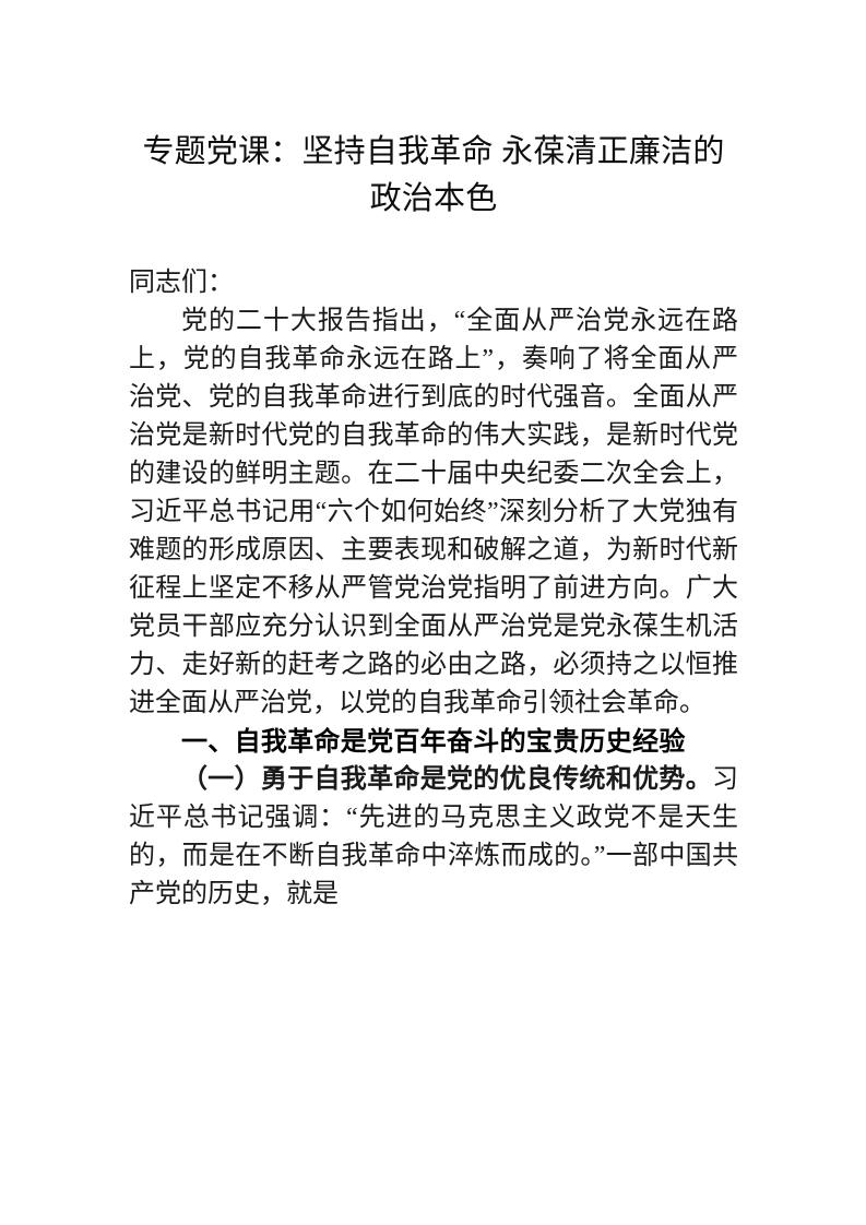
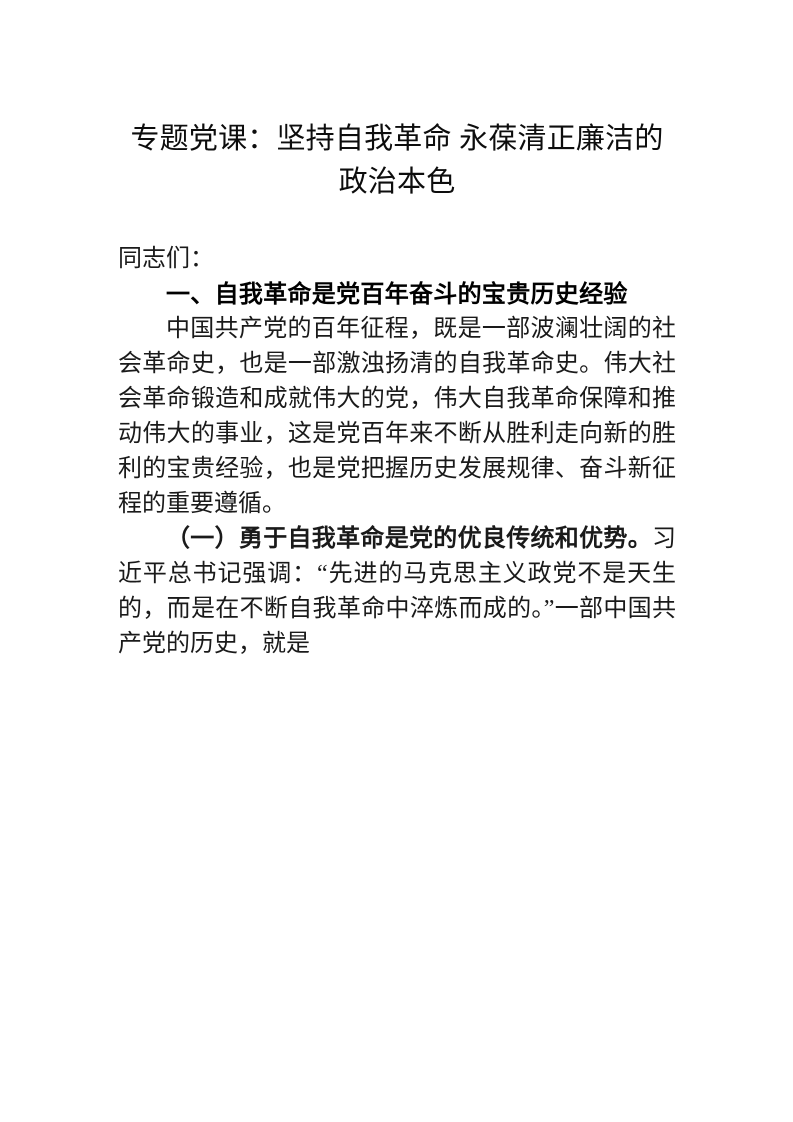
  专题党课：坚持自我革命 永葆清正廉洁的政治本色
  同志们：
- 党的二十大报告指出，“全面从严治党永远在路上，党的自我革命永远在路上”，奏响了将全面从严治党、党的自我革命进行到底的时代强音。全面从严治党是新时代党的自我革命的伟大实践，是新时代党的建设的鲜明主题。在二十届中央纪委二次全会上，习近平总书记用“六个如何始终”深刻分析了大党独有难题的形成原因、主要表现和破解之道，为新时代新征程上坚定不移从严管党治党指明了前进方向。广大党员干部应充分认识到全面从严治党是党永葆生机活力、走好新的赶考之路的必由之路，必须持之以恒推进全面从严治党，以党的自我革命引领社会革命。
  一、自我革命是党百年奋斗的宝贵历史经验
+ 中国共产党的百年征程，既是一部波澜壮阔的社会革命史，也是一部激浊扬清的自我革命史。伟大社会革命锻造和成就伟大的党，伟大自我革命保障和推动伟大的事业，这是党百年来不断从胜利走向新的胜利的宝贵经验，也是党把握历史发展规律、奋斗新征程的重要遵循。
  （一）勇于自我革命是党的优良传统和优势。习近平总书记强调：“先进的马克思主义政党不是天生的，而是在不断自我革命中淬炼而成的。”一部中国共产党的历史，就是
